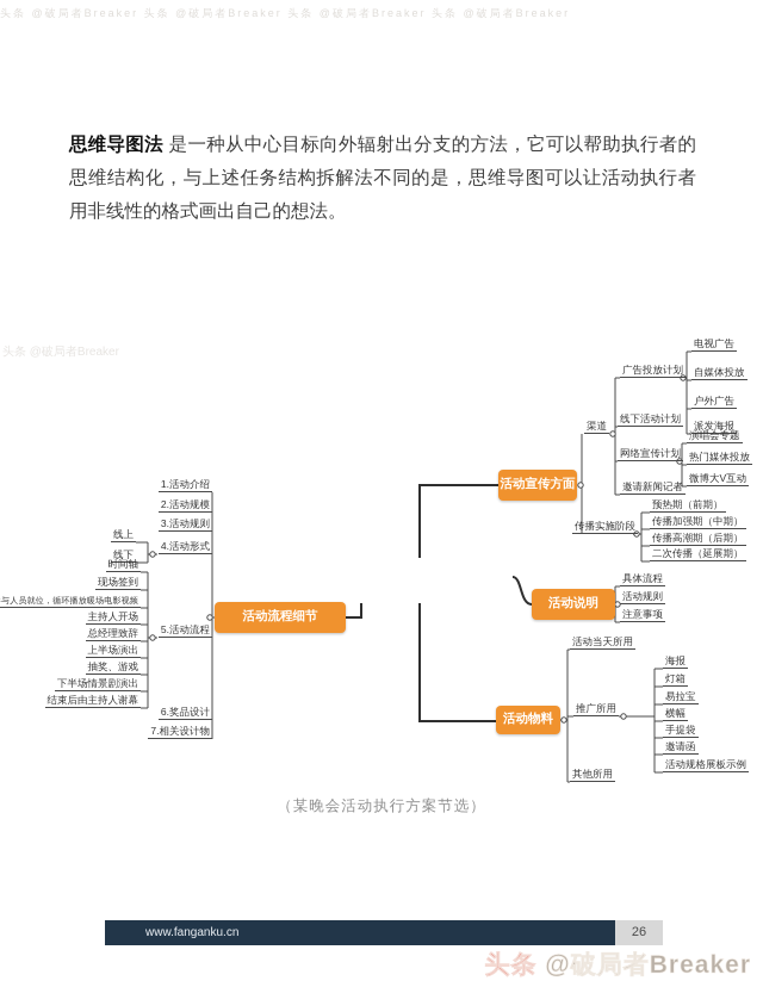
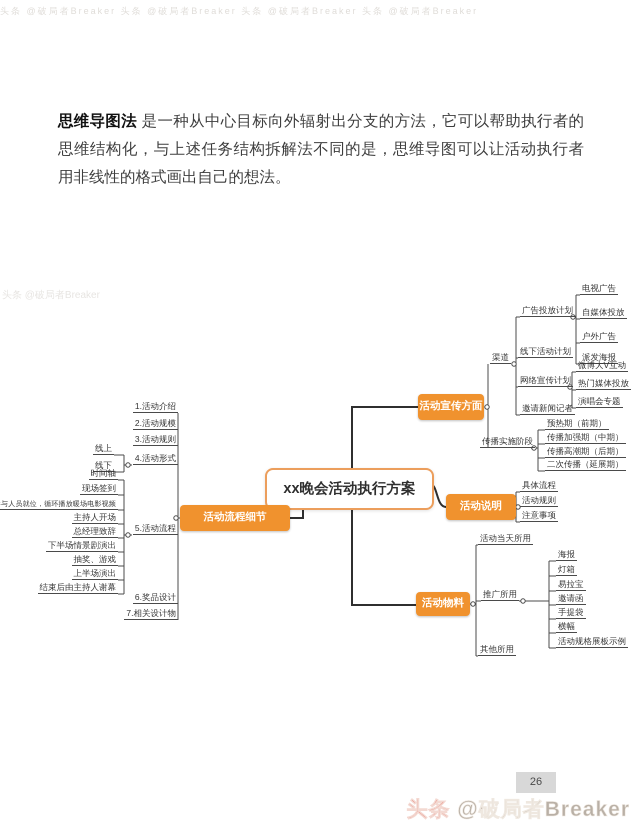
  头条 @破局者Breaker 头条 @破局者Breaker 头条 @破局者Breaker 头条 @破局者Breaker
  头条 @破局者Breaker
  思维导图法 是一种从中心目标向外辐射出分支的方法，它可以帮助执行者的思维结构化，与上述任务结构拆解法不同的是，思维导图可以让活动执行者用非线性的格式画出自己的想法。
+ xx晚会活动执行方案
  活动宣传方面
  活动说明
  活动物料
  活动流程细节
  渠道
  广告投放计划
  电视广告
  自媒体投放
  户外广告
  派发海报
  线下活动计划
  网络宣传计划
- 演唱会专题
+ 微博大V互动
  热门媒体投放
- 微博大V互动
+ 演唱会专题
  邀请新闻记者
  传播实施阶段
  预热期（前期）
  传播加强期（中期）
  传播高潮期（后期）
  二次传播（延展期）
  具体流程
  活动规则
  注意事项
  活动当天所用
  推广所用
  海报
  灯箱
  易拉宝
- 横幅
+ 邀请函
  手提袋
- 邀请函
+ 横幅
  活动规格展板示例
  其他所用
  1.活动介绍
  2.活动规模
  3.活动规则
  4.活动形式
  5.活动流程
  6.奖品设计
  7.相关设计物
  线上
  线下
  时间轴
  现场签到
  与人员就位，循环播放暖场电影视频
  主持人开场
  总经理致辞
- 上半场演出
+ 下半场情景剧演出
  抽奖、游戏
- 下半场情景剧演出
+ 上半场演出
  结束后由主持人谢幕
- （某晚会活动执行方案节选）
- www.fanganku.cn
  26
  头条 @破局者Breaker
